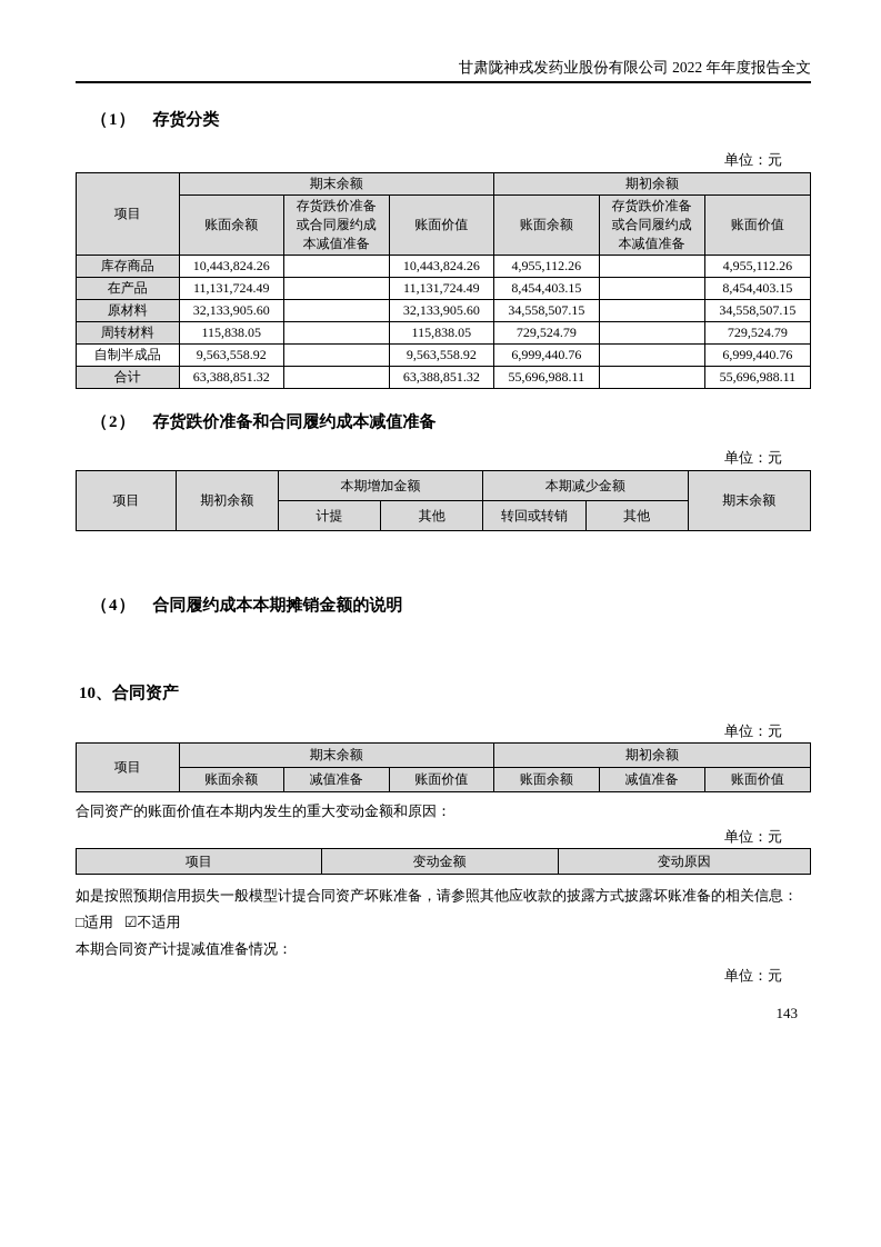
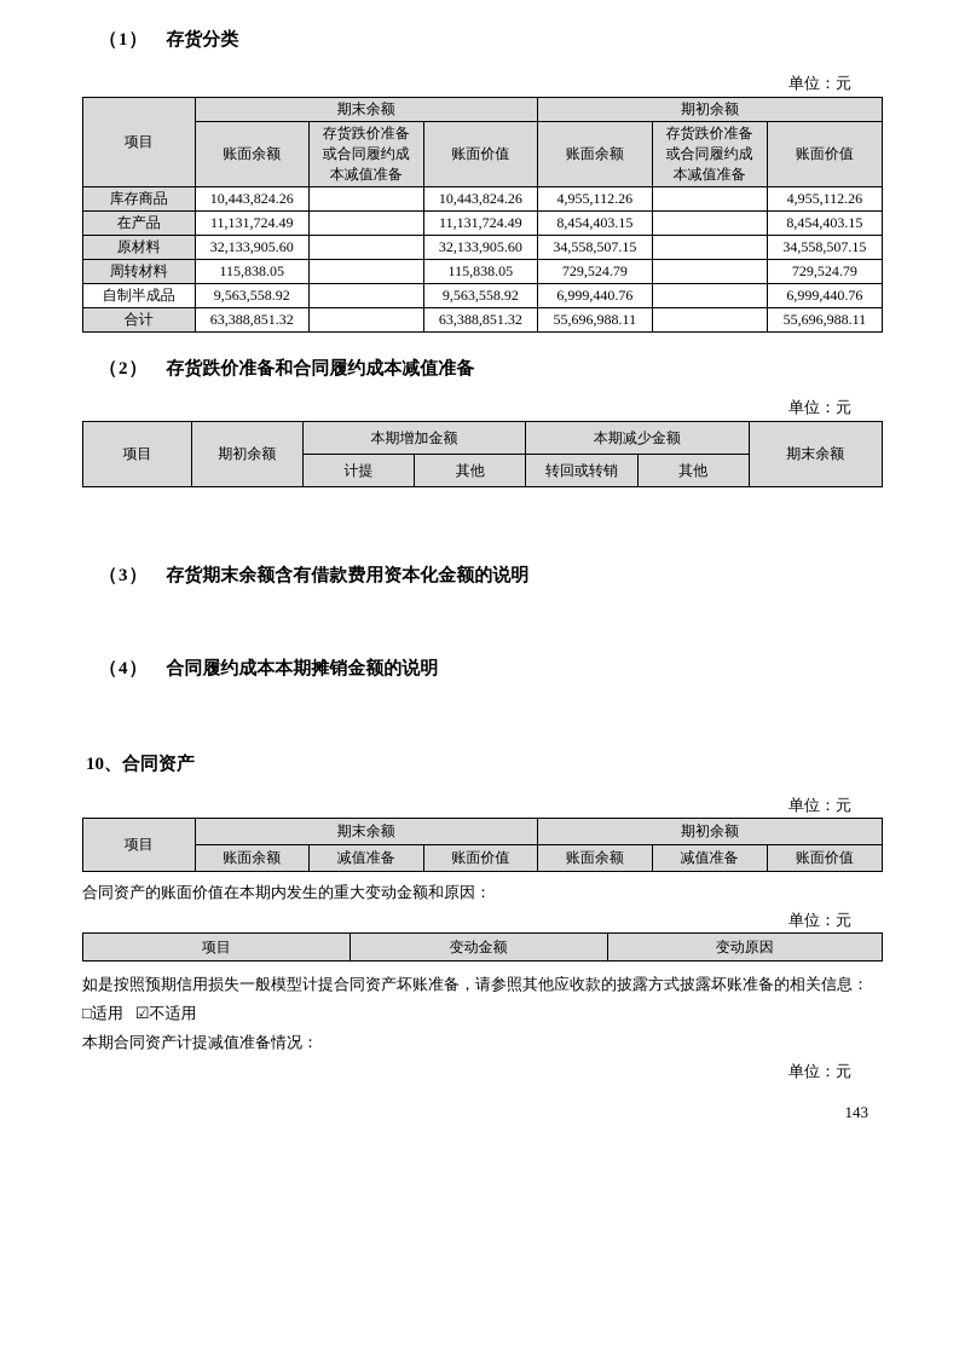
- 甘肃陇神戎发药业股份有限公司 2022 年年度报告全文
  （1） 存货分类
  单位：元
  项目	期末余额	期初余额
  账面余额	存货跌价准备或合同履约成本减值准备	账面价值	账面余额	存货跌价准备或合同履约成本减值准备	账面价值
  库存商品	10,443,824.26		10,443,824.26	4,955,112.26		4,955,112.26
  在产品	11,131,724.49		11,131,724.49	8,454,403.15		8,454,403.15
  原材料	32,133,905.60		32,133,905.60	34,558,507.15		34,558,507.15
  周转材料	115,838.05		115,838.05	729,524.79		729,524.79
  自制半成品	9,563,558.92		9,563,558.92	6,999,440.76		6,999,440.76
  合计	63,388,851.32		63,388,851.32	55,696,988.11		55,696,988.11
  （2） 存货跌价准备和合同履约成本减值准备
  单位：元
  项目	期初余额	本期增加金额	本期减少金额	期末余额
  计提	其他	转回或转销	其他
+ （3） 存货期末余额含有借款费用资本化金额的说明
  （4） 合同履约成本本期摊销金额的说明
  10、合同资产
  单位：元
  项目	期末余额	期初余额
  账面余额	减值准备	账面价值	账面余额	减值准备	账面价值
  合同资产的账面价值在本期内发生的重大变动金额和原因：
  单位：元
  项目	变动金额	变动原因
  如是按照预期信用损失一般模型计提合同资产坏账准备，请参照其他应收款的披露方式披露坏账准备的相关信息：
  □适用 ☑不适用
  本期合同资产计提减值准备情况：
  单位：元
  143
